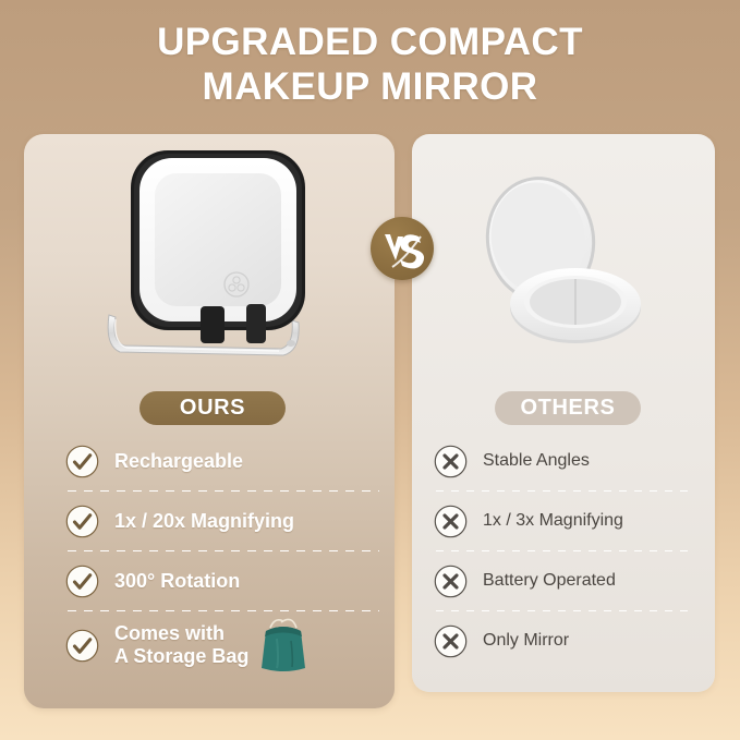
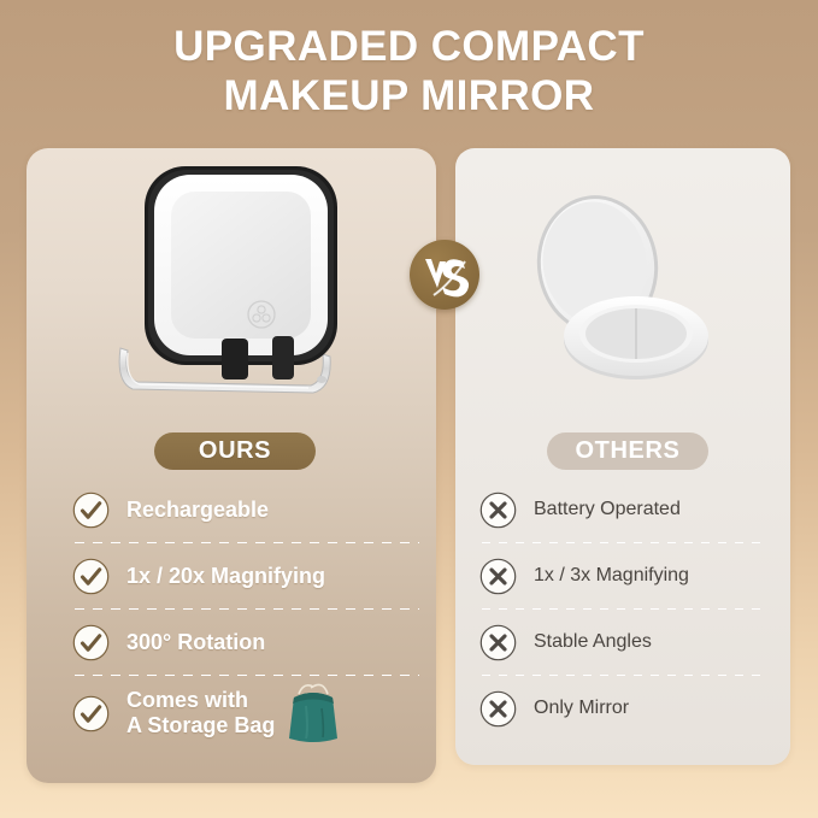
  UPGRADED COMPACT
  MAKEUP MIRROR
  OURS
  OTHERS
  Rechargeable
  1x / 20x Magnifying
  300° Rotation
  Comes with
  A Storage Bag
- Stable Angles
+ Battery Operated
  1x / 3x Magnifying
- Battery Operated
+ Stable Angles
  Only Mirror
